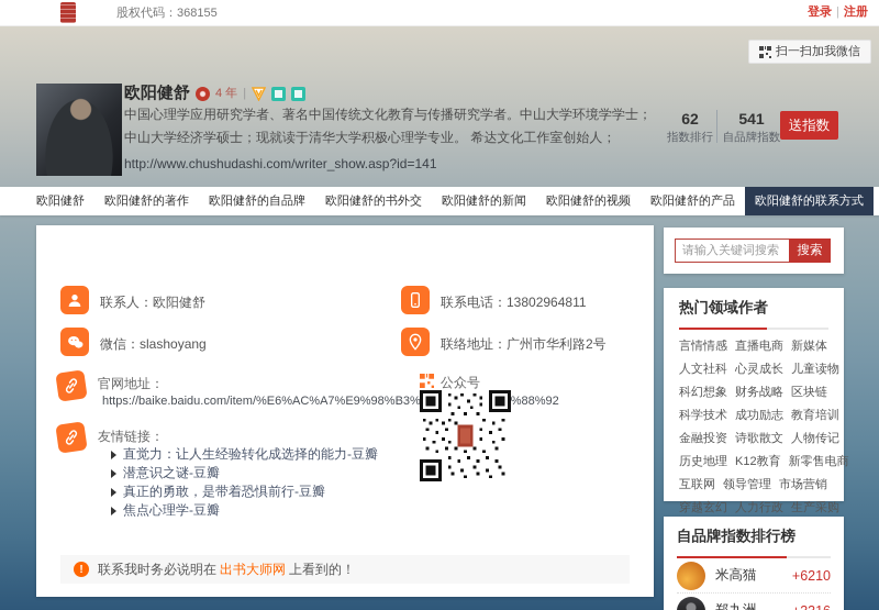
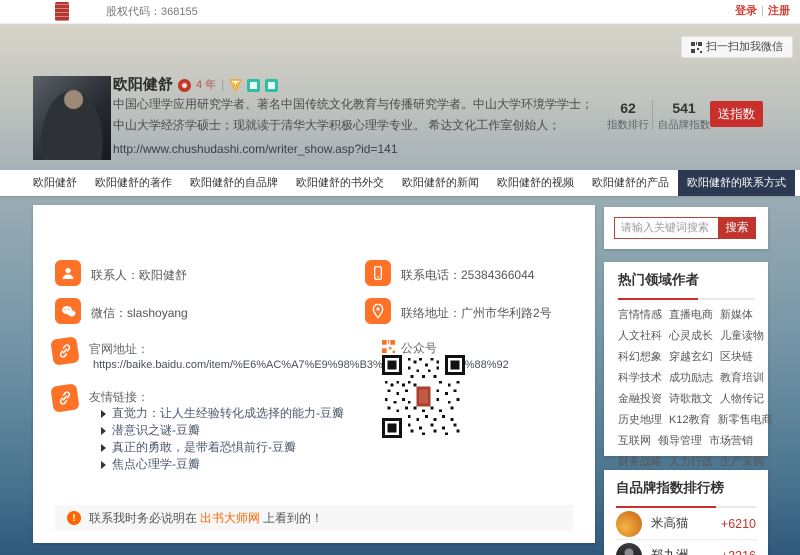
  股权代码：368155
  登录 | 注册
  扫一扫加我微信
  欧阳健舒
  4 年
  |
  中国心理学应用研究学者、著名中国传统文化教育与传播研究学者。中山大学环境学学士；中山大学经济学硕士；现就读于清华大学积极心理学专业。 希达文化工作室创始人；
  http://www.chushudashi.com/writer_show.asp?id=141
  62
  指数排行
  541
  自品牌指数
  送指数
  欧阳健舒
  欧阳健舒的著作
  欧阳健舒的自品牌
  欧阳健舒的书外交
  欧阳健舒的新闻
  欧阳健舒的视频
  欧阳健舒的产品
  欧阳健舒的联系方式
  联系人：欧阳健舒
- 联系电话：13802964811
+ 联系电话：25384366044
  微信：slashoyang
  联络地址：广州市华利路2号
  官网地址：
  https://baike.baidu.com/item/%E6%AC%A7%E9%98%B3%%88%92
  公众号
  友情链接：
  直觉力：让人生经验转化成选择的能力-豆瓣
  潜意识之谜-豆瓣
  真正的勇敢，是带着恐惧前行-豆瓣
  焦点心理学-豆瓣
  !
  联系我时务必说明在 出书大师网 上看到的！
  请输入关键词搜索
  搜索
  热门领域作者
  言情情感
  直播电商
  新媒体
  人文社科
  心灵成长
  儿童读物
  科幻想象
- 财务战略
+ 穿越玄幻
  区块链
  科学技术
  成功励志
  教育培训
  金融投资
  诗歌散文
  人物传记
  历史地理
  K12教育
  新零售电商
  互联网
  领导管理
  市场营销
- 穿越玄幻
+ 财务战略
  人力行政
  生产采购
  自品牌指数排行榜
  米高猫
  +6210
